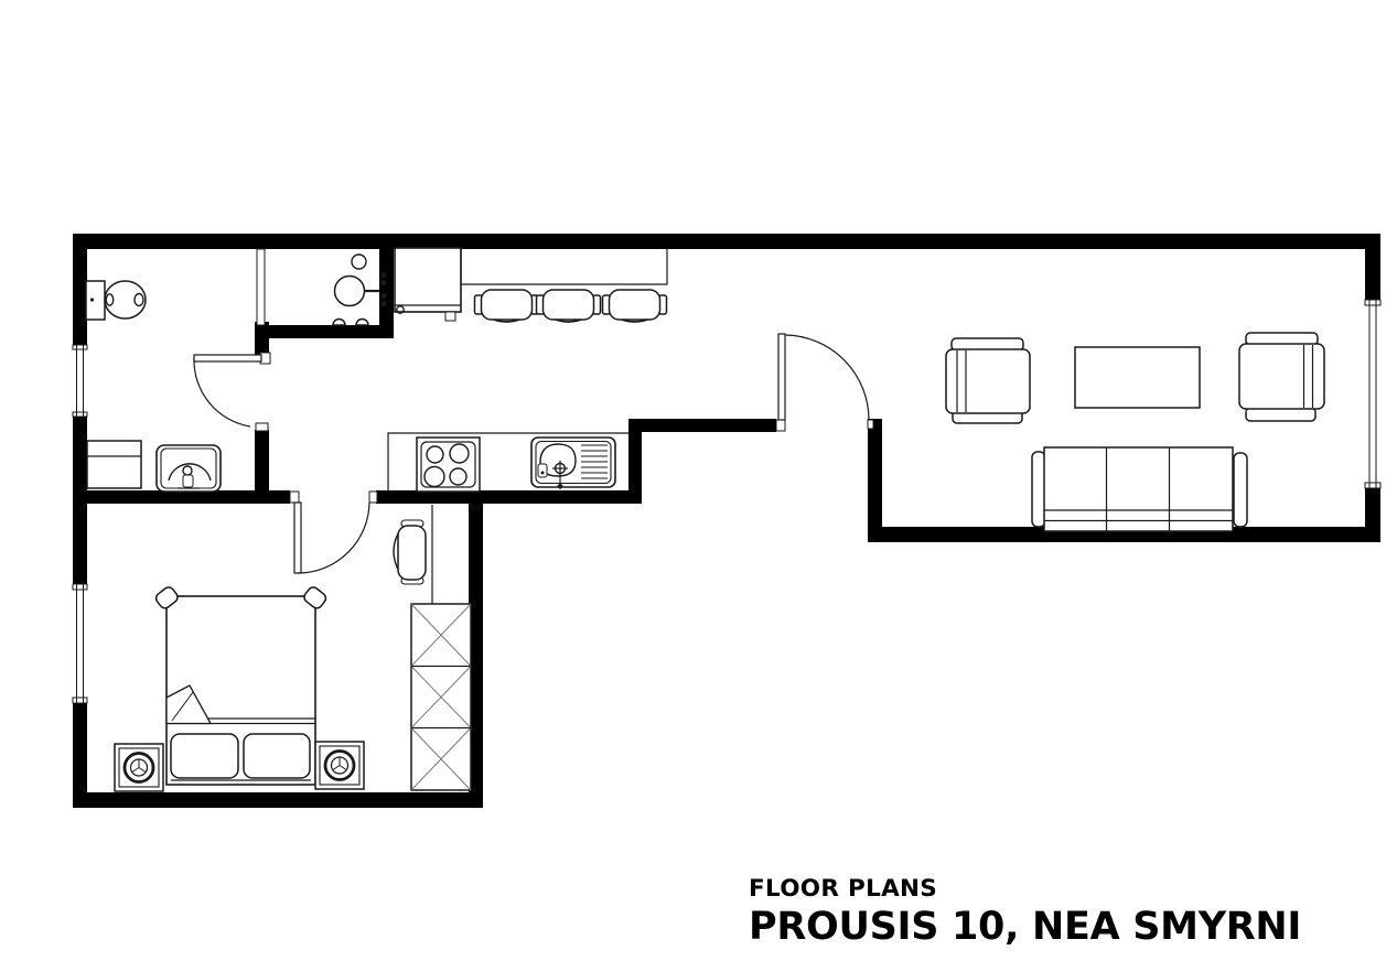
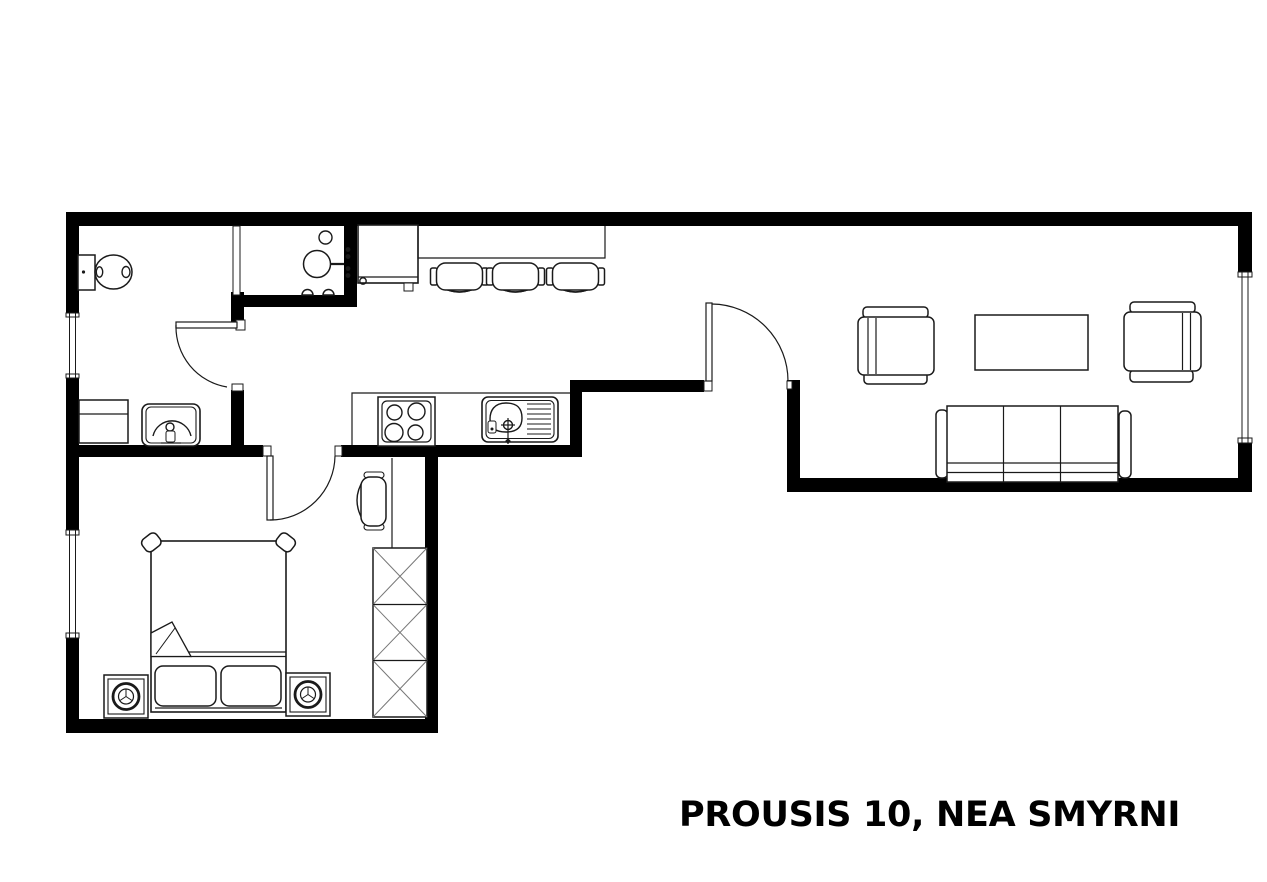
- FLOOR PLANS
  PROUSIS 10, NEA SMYRNI
